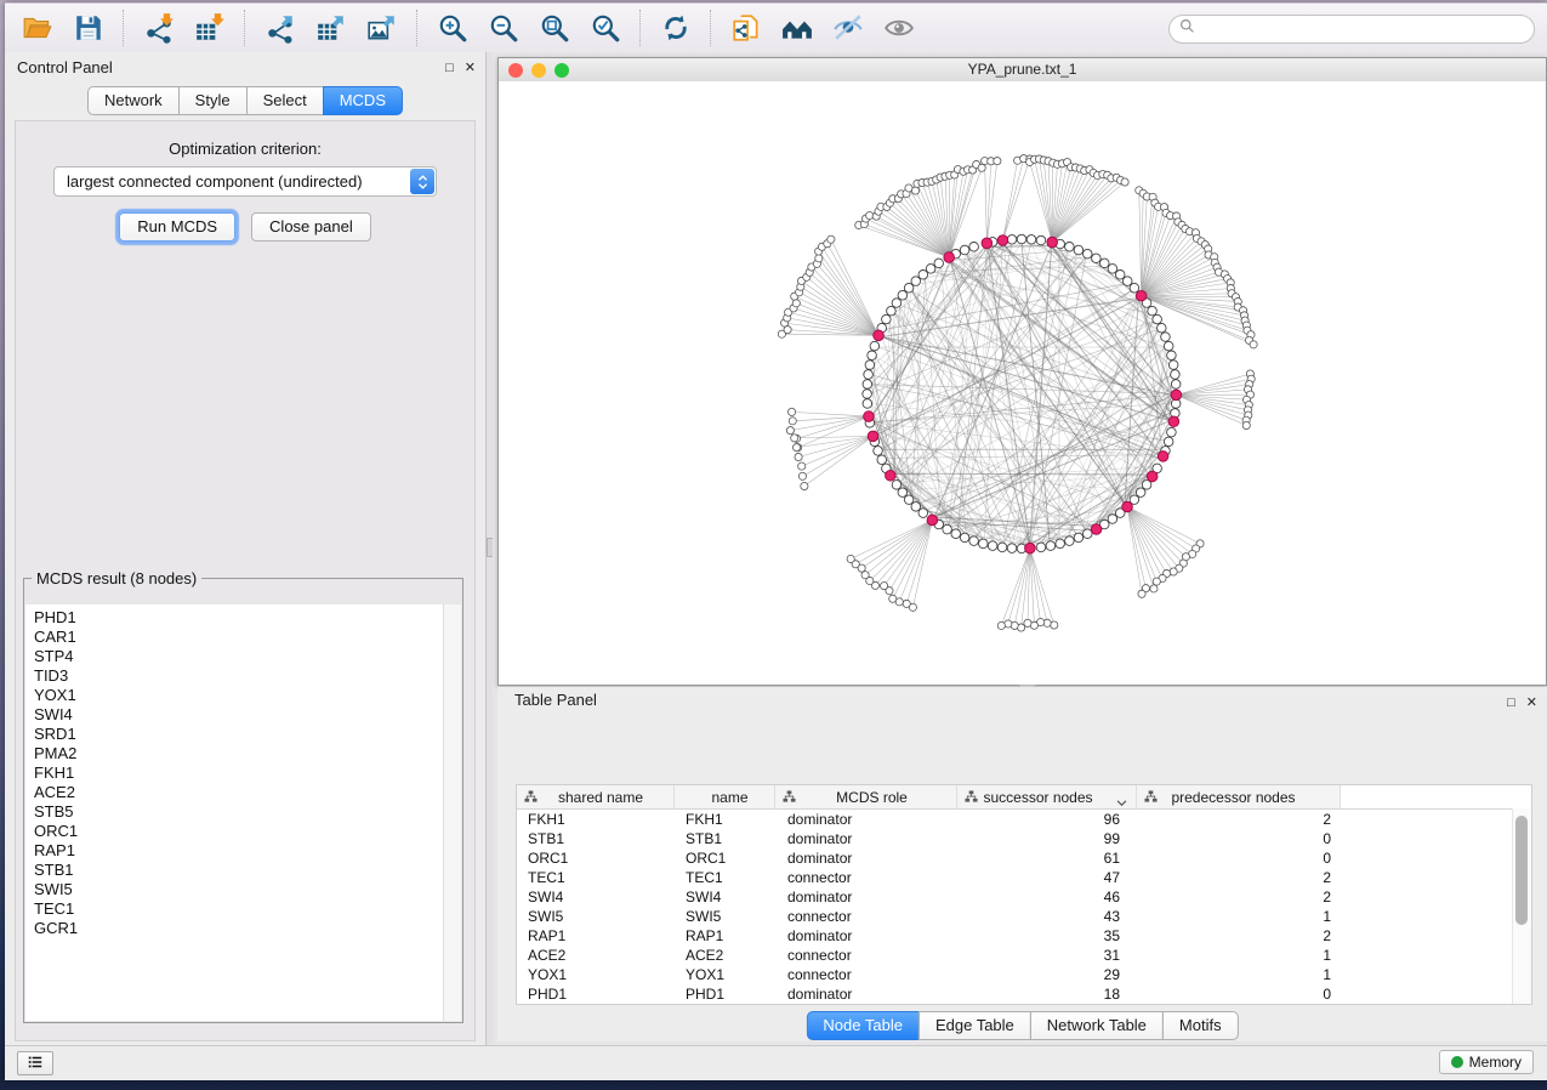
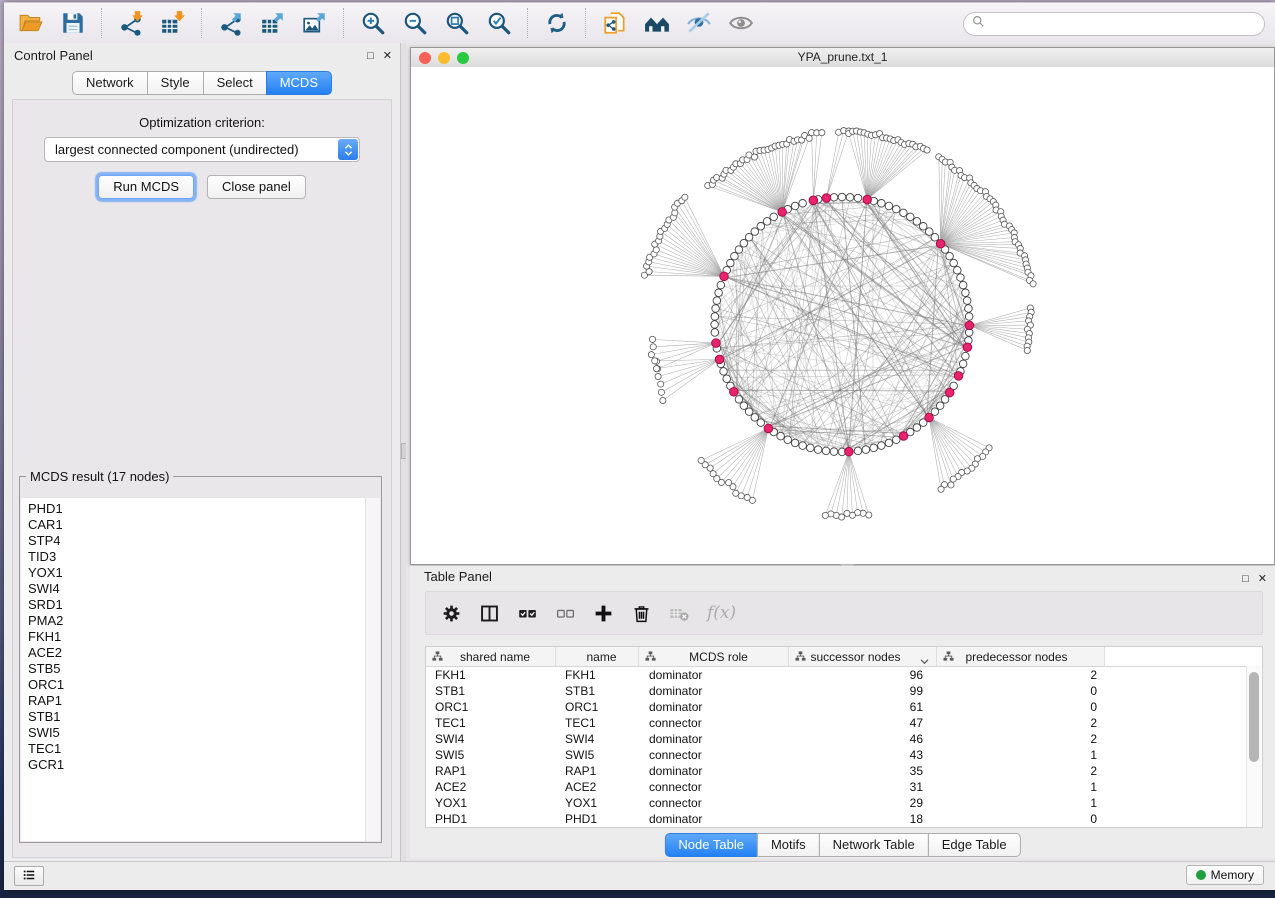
  Control Panel
  □
  ✕
  Network
  Style
  Select
  MCDS
  Optimization criterion:
  largest connected component (undirected)
  Run MCDS
  Close panel
- MCDS result (8 nodes)
+ MCDS result (17 nodes)
  PHD1
  CAR1
  STP4
  TID3
  YOX1
  SWI4
  SRD1
  PMA2
  FKH1
  ACE2
  STB5
  ORC1
  RAP1
  STB1
  SWI5
  TEC1
  GCR1
  YPA_prune.txt_1
  Table Panel
  □
  ✕
+ f(x)
  shared name
  name
  MCDS role
  successor nodes
  predecessor nodes
  FKH1
  FKH1
  dominator
  96
  2
  STB1
  STB1
  dominator
  99
  0
  ORC1
  ORC1
  dominator
  61
  0
  TEC1
  TEC1
  connector
  47
  2
  SWI4
  SWI4
  dominator
  46
  2
  SWI5
  SWI5
  connector
  43
  1
  RAP1
  RAP1
  dominator
  35
  2
  ACE2
  ACE2
  connector
  31
  1
  YOX1
  YOX1
  connector
  29
  1
  PHD1
  PHD1
  dominator
  18
  0
  Node Table
- Edge Table
+ Motifs
  Network Table
- Motifs
+ Edge Table
  Memory
